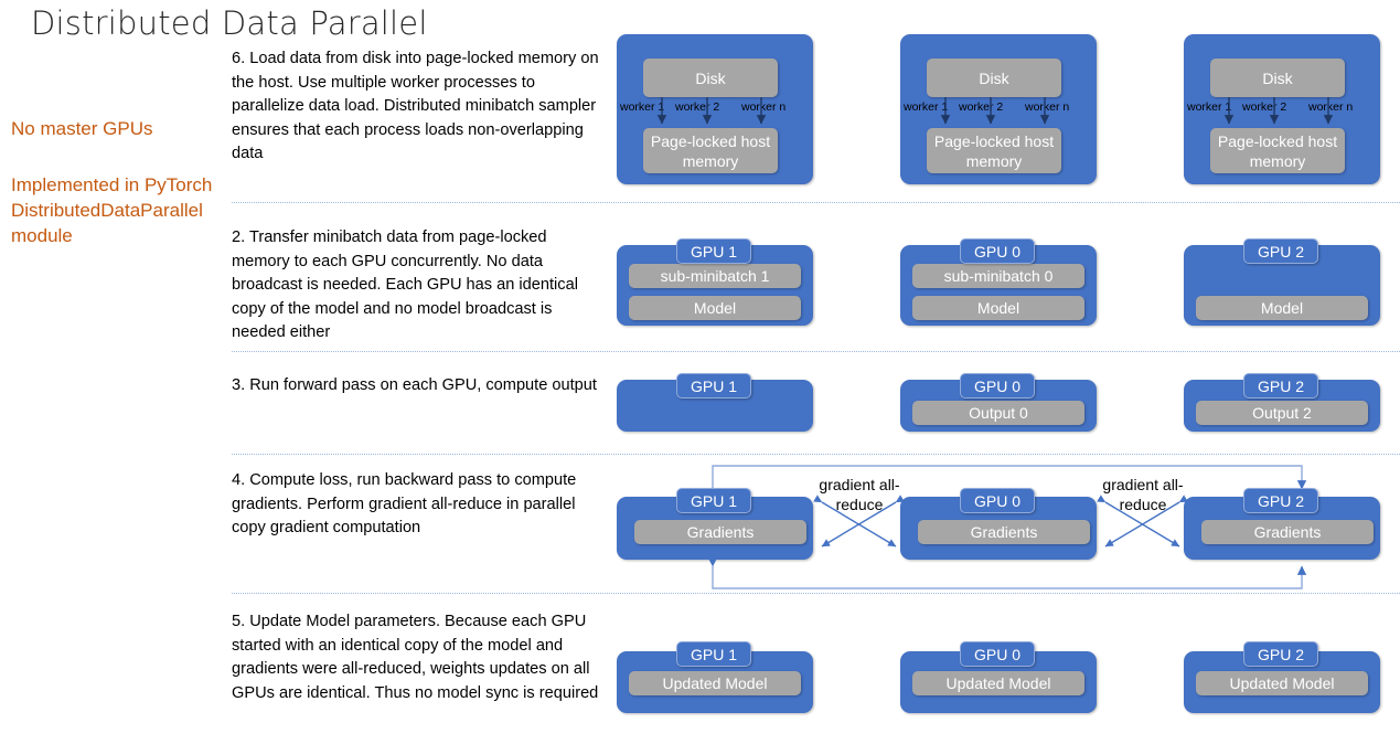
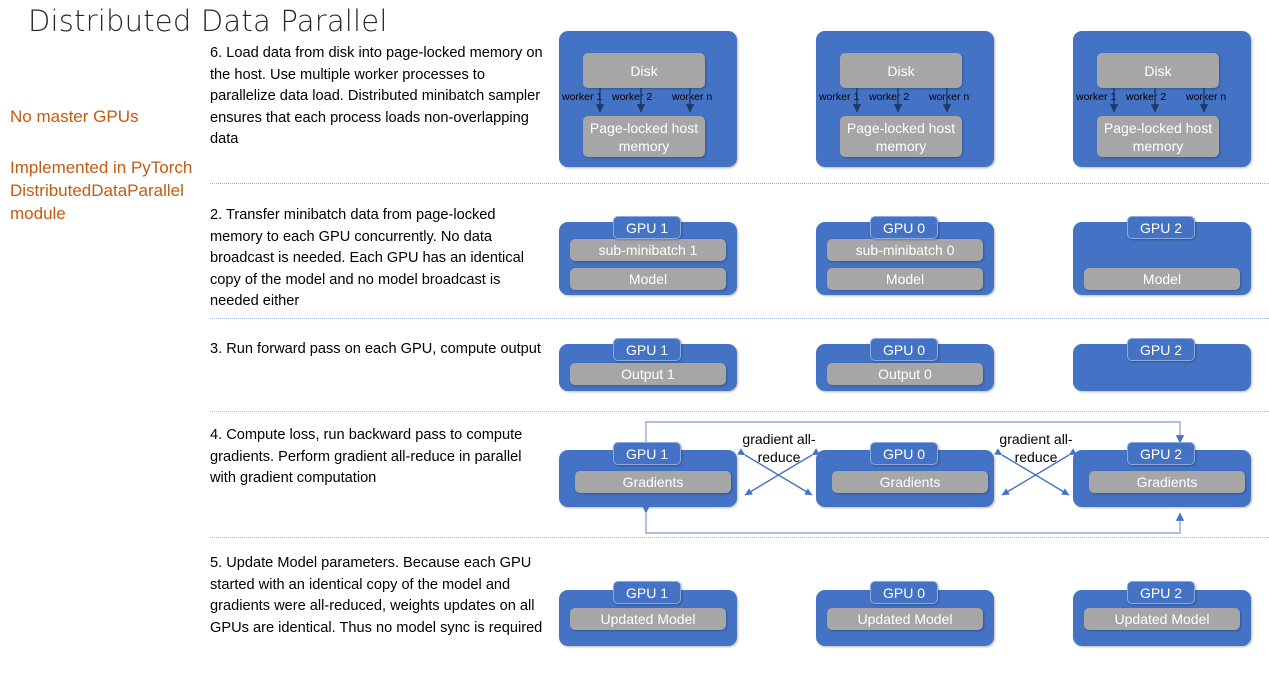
  Distributed Data Parallel
  No master GPUs
  Implemented in PyTorch DistributedDataParallel module
  6. Load data from disk into page-locked memory on the host. Use multiple worker processes to parallelize data load. Distributed minibatch sampler ensures that each process loads non-overlapping data
  2. Transfer minibatch data from page-locked memory to each GPU concurrently. No data broadcast is needed. Each GPU has an identical copy of the model and no model broadcast is needed either
  3. Run forward pass on each GPU, compute output
- 4. Compute loss, run backward pass to compute gradients. Perform gradient all-reduce in parallel copy gradient computation
+ 4. Compute loss, run backward pass to compute gradients. Perform gradient all-reduce in parallel with gradient computation
  5. Update Model parameters. Because each GPU started with an identical copy of the model and gradients were all-reduced, weights updates on all GPUs are identical. Thus no model sync is required
  Disk
  Page-locked host memory
  worker
  worker 2
  worker n
  Disk
  Page-locked host memory
  worker
  worker 2
  worker n
  Disk
  Page-locked host memory
  worker
  worker 2
  worker n
  GPU 1
  sub-minibatch 1
  Model
  GPU 0
  sub-minibatch 0
  Model
  GPU 2
  Model
  GPU 1
+ Output 1
  GPU 0
  Output 0
  GPU 2
- Output 2
  GPU 1
  Gradients
  GPU 0
  Gradients
  GPU 2
  Gradients
  gradient all-reduce
  gradient all-reduce
  GPU 1
  Updated Model
  GPU 0
  Updated Model
  GPU 2
  Updated Model
